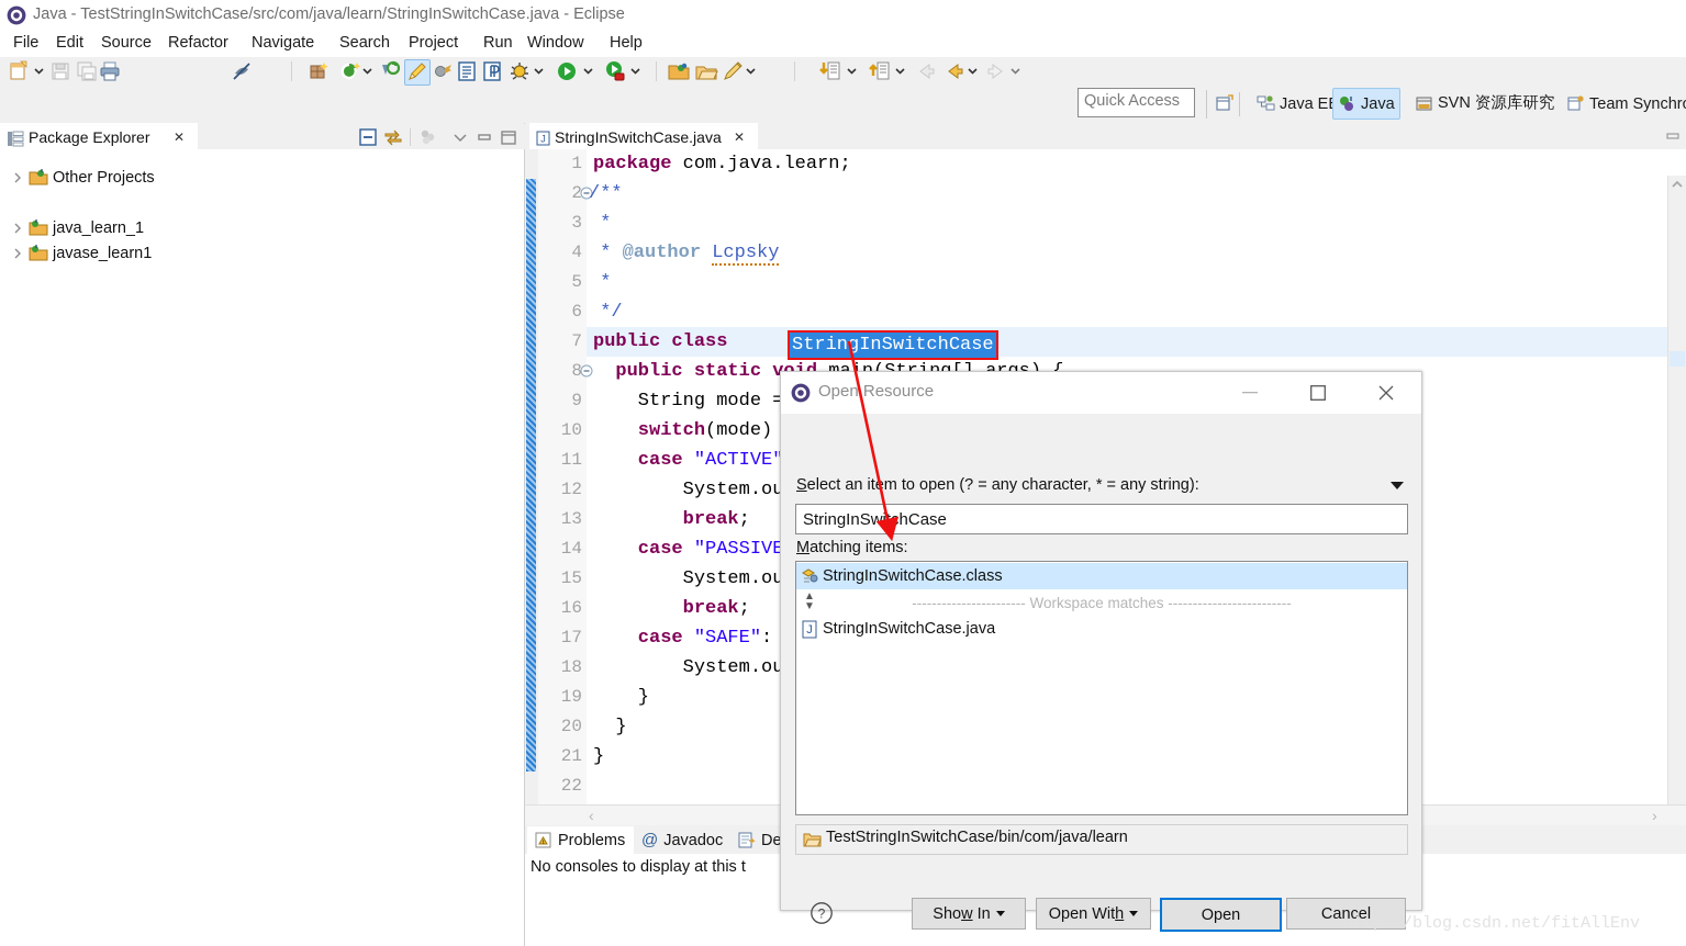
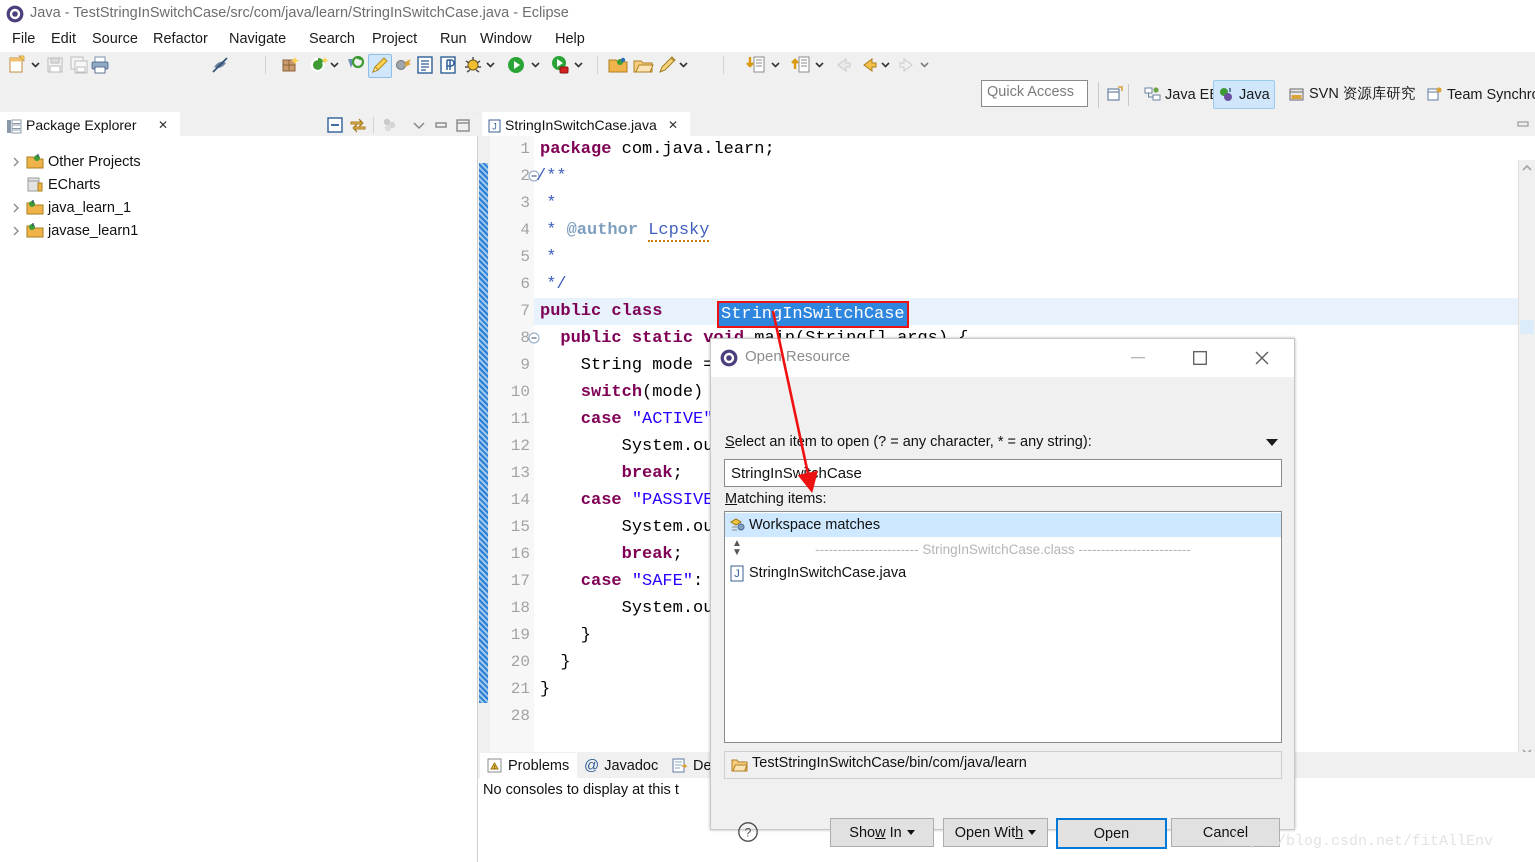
  Java - TestStringInSwitchCase/src/com/java/learn/StringInSwitchCase.java - Eclipse
  File
  Edit
  Source
  Refactor
  Navigate
  Search
  Project
  Run
  Window
  Help
  Quick Access
  Java E
  Java
  SVN 资源库研究
  Team Synchr
  Package Explorer
  ✕
  Other Projects
+ ECharts
  java_learn_1
  javase_learn1
  J
  StringInSwitchCase.java
  ✕
  1
  2
  3
  4
  5
  6
  7
  8
  9
  10
  11
  12
  13
  14
  15
  16
  17
  18
  19
  20
  21
- 22
+ 28
  package com.java.learn;
  /**
  *
  * @author Lcpsky
  *
  */
  public class
  switch(mode)
  case "ACTIVE"
  break;
  case "PASSIVE
  break;
  case "SAFE":
  }
  }
  }
  StringInSwitchCase
- ‹
- ›
  Problems
  @
  Javadoc
  De
  No consoles to display at this t
  Open Resource
  Select an itm to open (? = any character, * = any string):
  StringInSwichCase
  Matching items:
- StringInSwitchCase.class
+ Workspace matches
  ▲
  ▼
  -----------------------
- Workspace matches
+ StringInSwitchCase.class
  -------------------------
  J
  StringInSwitchCase.java
  TestStringInSwitchCase/bin/com/java/learn
  ?
  Show In
  Open With
  Open
  Cancel
  http://blog.csdn.net/fitAllEnv
